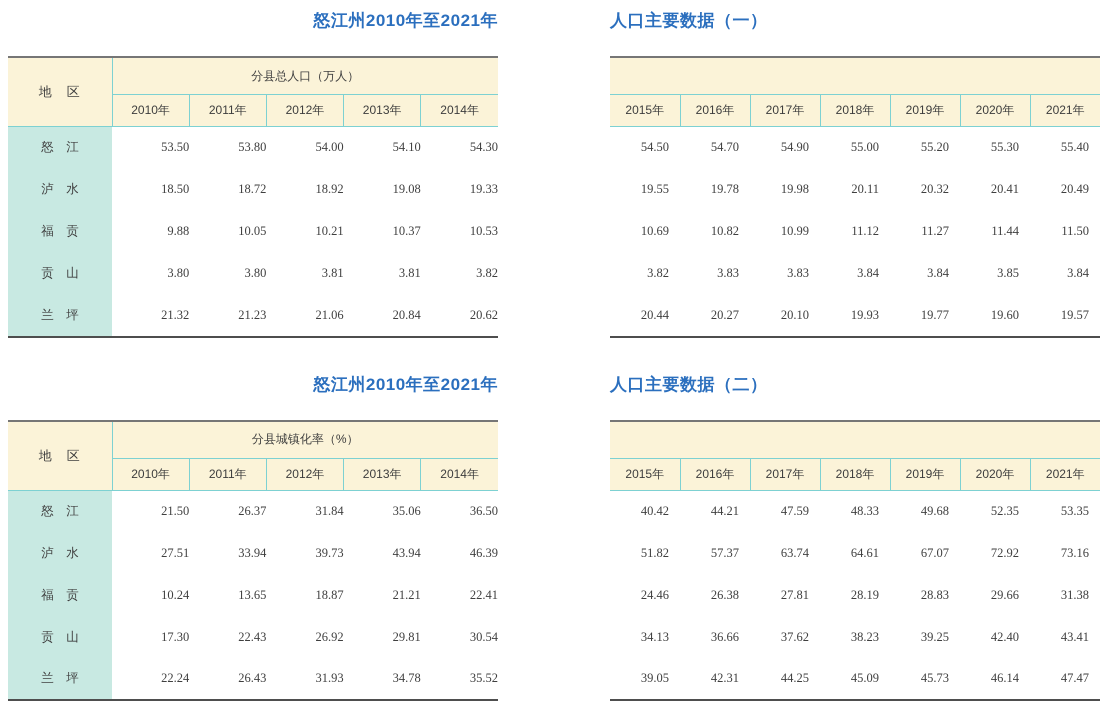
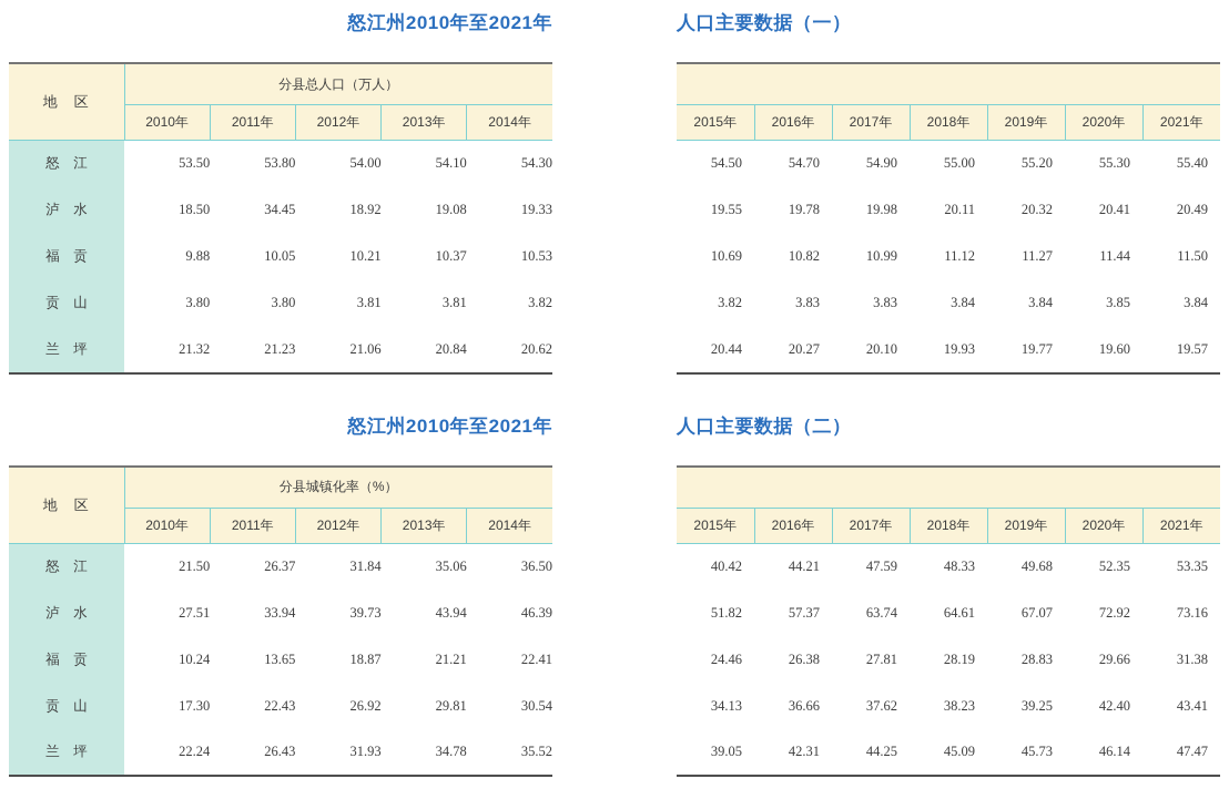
  怒江州2010年至2021年
  人口主要数据（一）
  地 区	分县总人口（万人）
  2010年	2011年	2012年	2013年	2014年
  怒 江	53.50	53.80	54.00	54.10	54.30
- 泸 水	18.50	18.72	18.92	19.08	19.33
+ 泸 水	18.50	34.45	18.92	19.08	19.33
  福 贡	9.88	10.05	10.21	10.37	10.53
  贡 山	3.80	3.80	3.81	3.81	3.82
  兰 坪	21.32	21.23	21.06	20.84	20.62
  2015年	2016年	2017年	2018年	2019年	2020年	2021年
  54.50	54.70	54.90	55.00	55.20	55.30	55.40
  19.55	19.78	19.98	20.11	20.32	20.41	20.49
  10.69	10.82	10.99	11.12	11.27	11.44	11.50
  3.82	3.83	3.83	3.84	3.84	3.85	3.84
  20.44	20.27	20.10	19.93	19.77	19.60	19.57
  怒江州2010年至2021年
  人口主要数据（二）
  地 区	分县城镇化率（%）
  2010年	2011年	2012年	2013年	2014年
  怒 江	21.50	26.37	31.84	35.06	36.50
  泸 水	27.51	33.94	39.73	43.94	46.39
  福 贡	10.24	13.65	18.87	21.21	22.41
  贡 山	17.30	22.43	26.92	29.81	30.54
  兰 坪	22.24	26.43	31.93	34.78	35.52
  2015年	2016年	2017年	2018年	2019年	2020年	2021年
  40.42	44.21	47.59	48.33	49.68	52.35	53.35
  51.82	57.37	63.74	64.61	67.07	72.92	73.16
  24.46	26.38	27.81	28.19	28.83	29.66	31.38
  34.13	36.66	37.62	38.23	39.25	42.40	43.41
  39.05	42.31	44.25	45.09	45.73	46.14	47.47
